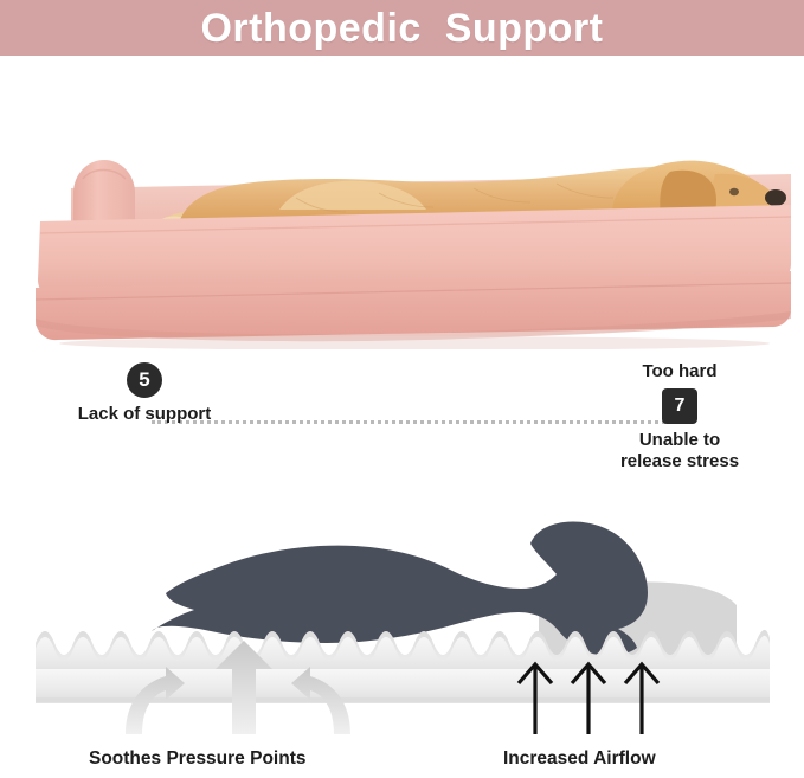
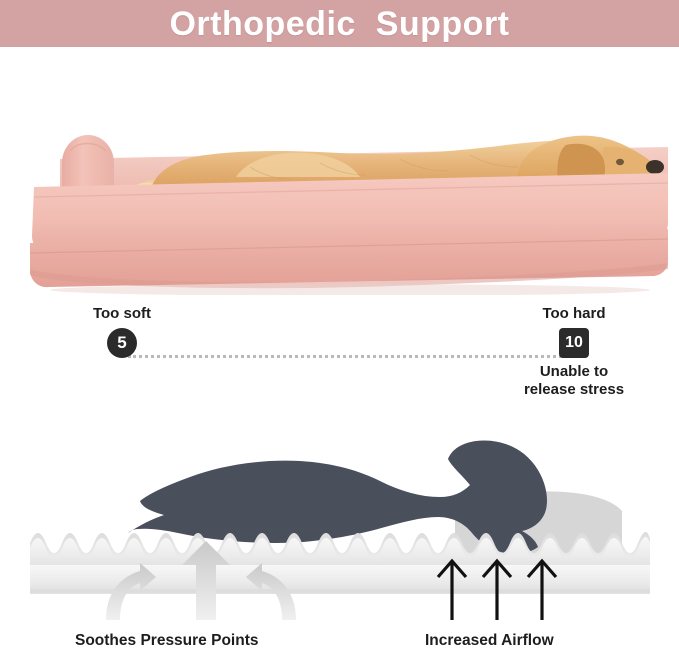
  Orthopedic Support
+ Too soft
  5
- Lack of support
  Too hard
- 7
+ 10
  Unable to
  release stress
  Soothes Pressure Points
  Increased Airflow
